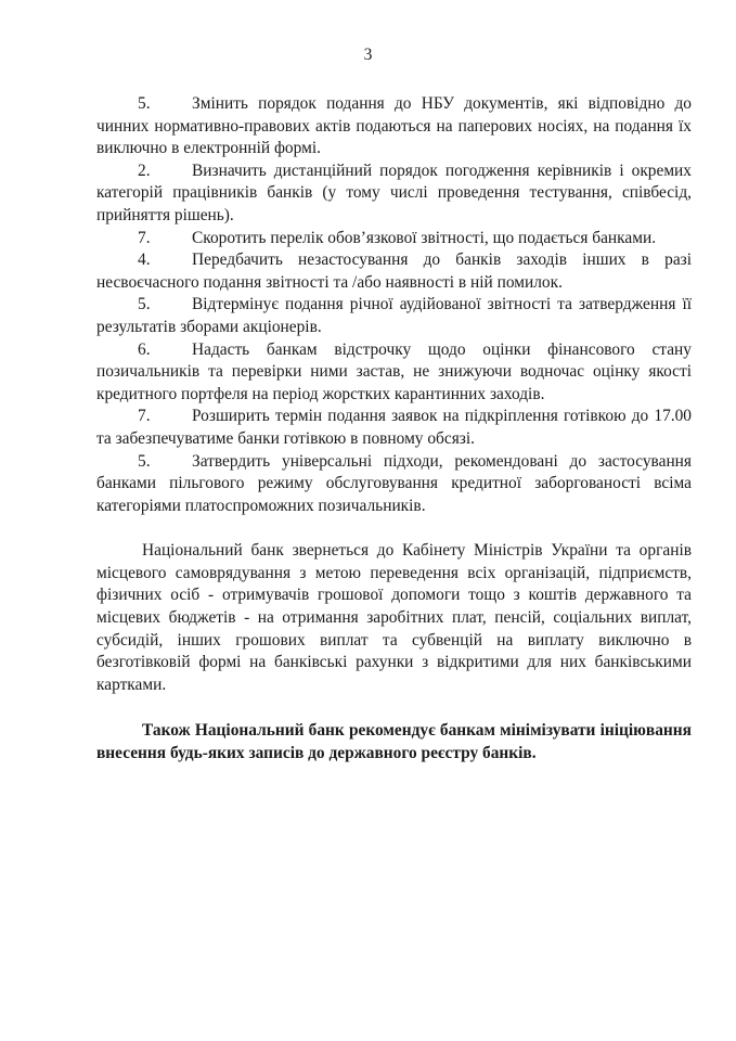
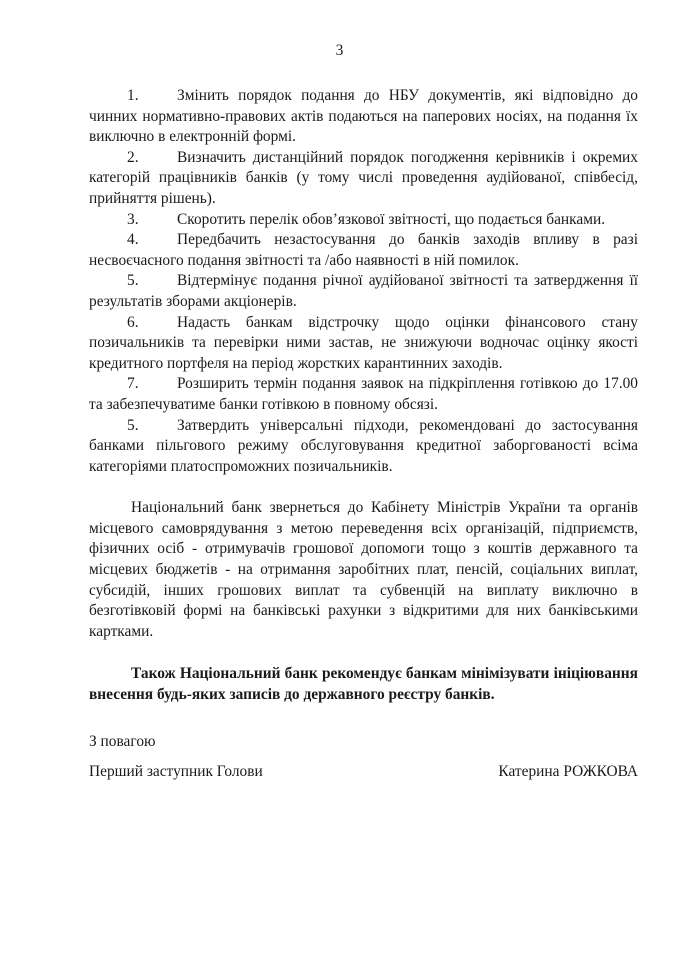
  3
- 5. Змінить порядок подання до НБУ документів, які відповідно до чинних нормативно-правових актів подаються на паперових носіях, на подання їх виключно в електронній формі.
+ 1. Змінить порядок подання до НБУ документів, які відповідно до чинних нормативно-правових актів подаються на паперових носіях, на подання їх виключно в електронній формі.
- 2. Визначить дистанційний порядок погодження керівників і окремих категорій працівників банків (у тому числі проведення тестування, співбесід, прийняття рішень).
+ 2. Визначить дистанційний порядок погодження керівників і окремих категорій працівників банків (у тому числі проведення аудійованої, співбесід, прийняття рішень).
- 7. Скоротить перелік обов’язкової звітності, що подається банками.
+ 3. Скоротить перелік обов’язкової звітності, що подається банками.
- 4. Передбачить незастосування до банків заходів інших в разі несвоєчасного подання звітності та /або наявності в ній помилок.
+ 4. Передбачить незастосування до банків заходів впливу в разі несвоєчасного подання звітності та /або наявності в ній помилок.
  5. Відтермінує подання річної аудійованої звітності та затвердження її результатів зборами акціонерів.
  6. Надасть банкам відстрочку щодо оцінки фінансового стану позичальників та перевірки ними застав, не знижуючи водночас оцінку якості кредитного портфеля на період жорстких карантинних заходів.
  7. Розширить термін подання заявок на підкріплення готівкою до 17.00 та забезпечуватиме банки готівкою в повному обсязі.
  5. Затвердить універсальні підходи, рекомендовані до застосування банками пільгового режиму обслуговування кредитної заборгованості всіма категоріями платоспроможних позичальників.
  Національний банк звернеться до Кабінету Міністрів України та органів місцевого самоврядування з метою переведення всіх організацій, підприємств, фізичних осіб - отримувачів грошової допомоги тощо з коштів державного та місцевих бюджетів - на отримання заробітних плат, пенсій, соціальних виплат, субсидій, інших грошових виплат та субвенцій на виплату виключно в безготівковій формі на банківські рахунки з відкритими для них банківськими картками.
  Також Національний банк рекомендує банкам мінімізувати ініціювання внесення будь-яких записів до державного реєстру банків.
+ З повагою
+ Перший заступник Голови
+ Катерина РОЖКОВА
